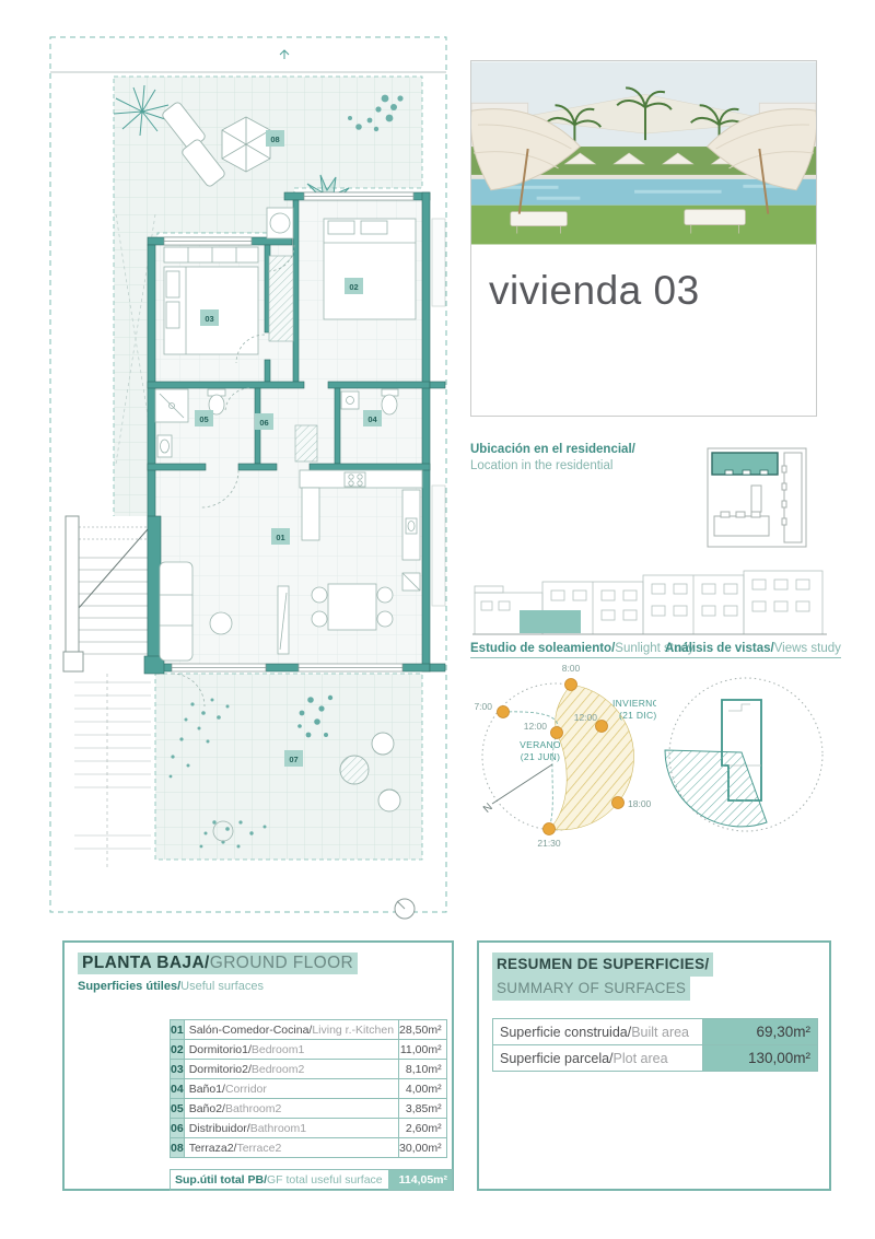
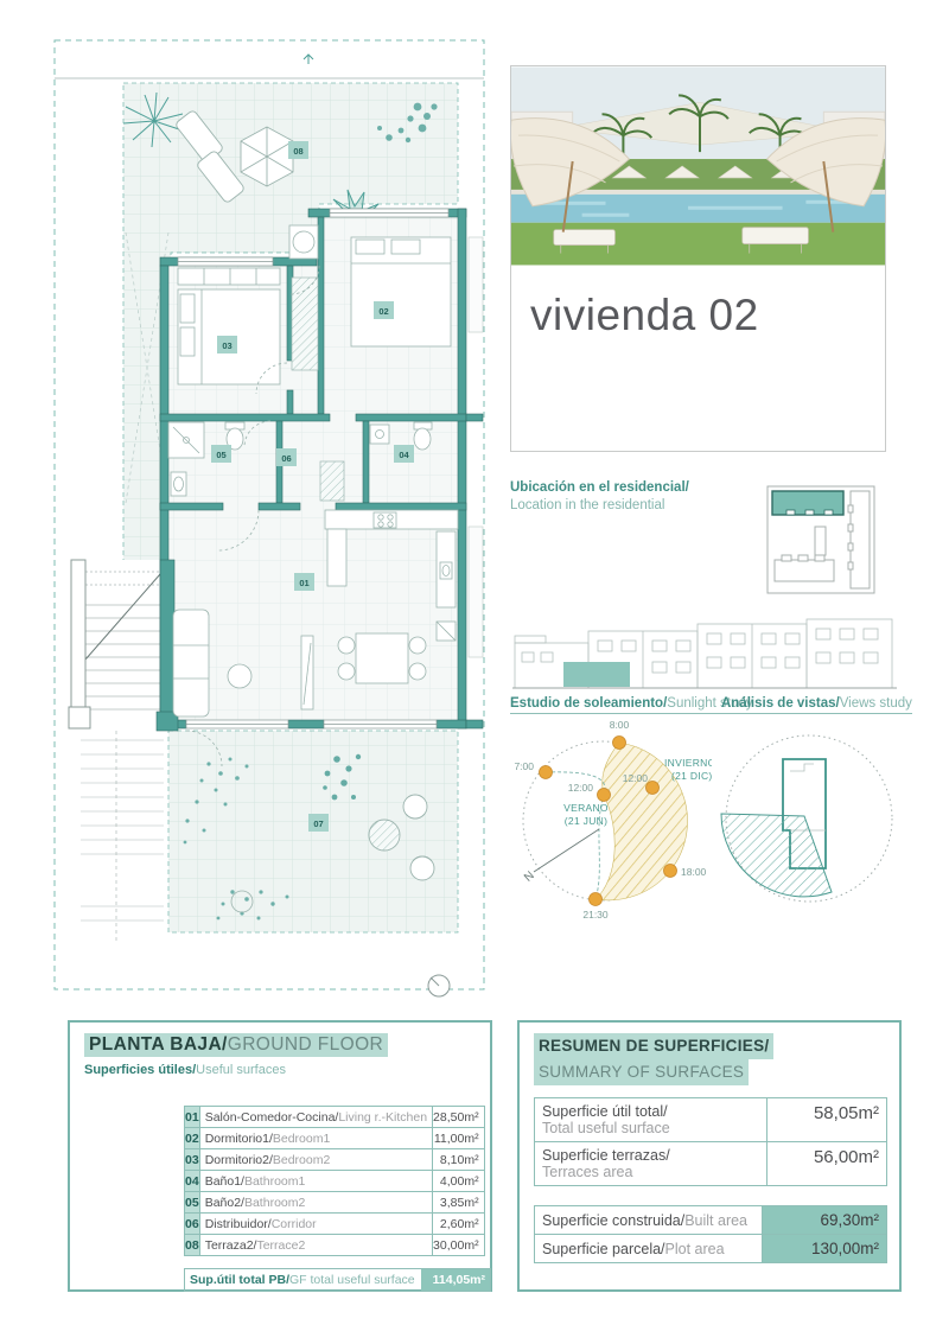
  01
  02
  03
  04
  05
  06
  07
  08
- vivienda 03
+ vivienda 02
  Ubicación en el residencial/
  Location in the residential
  Estudio de soleamiento/Sunlight study
  Análisis de vistas/Views study
  8:00
  7:00
  12:00
  12:00
  18:00
  21:30
  VERANO
  (21 JUN)
  INVIERN
  (21 DIC)
  PLANTA BAJA/GROUND FLOOR
  Superficies útiles/Useful surfaces
  01	Salón-Comedor-Cocina/Living r.-Kitchen	28,50m²
  02	Dormitorio1/Bedroom1	11,00m²
  03	Dormitorio2/Bedroom2	8,10m²
- 04	Baño1/Corridor	4,00m²
+ 04	Baño1/Bathroom1	4,00m²
  05	Baño2/Bathroom2	3,85m²
- 06	Distribuidor/Bathroom1	2,60m²
+ 06	Distribuidor/Corridor	2,60m²
  08	Terraza2/Terrace2	30,00m²
  Sup.útil total PB/GF total useful surface
  114,05m²
  RESUMEN DE SUPERFICIES/
  SUMMARY OF SURFACES
+ Superficie útil total/Total useful surface	58,05m²
+ Superficie terrazas/Terraces area	56,00m²
  Superficie construida/Built area	69,30m²
  Superficie parcela/Plot area	130,00m²
